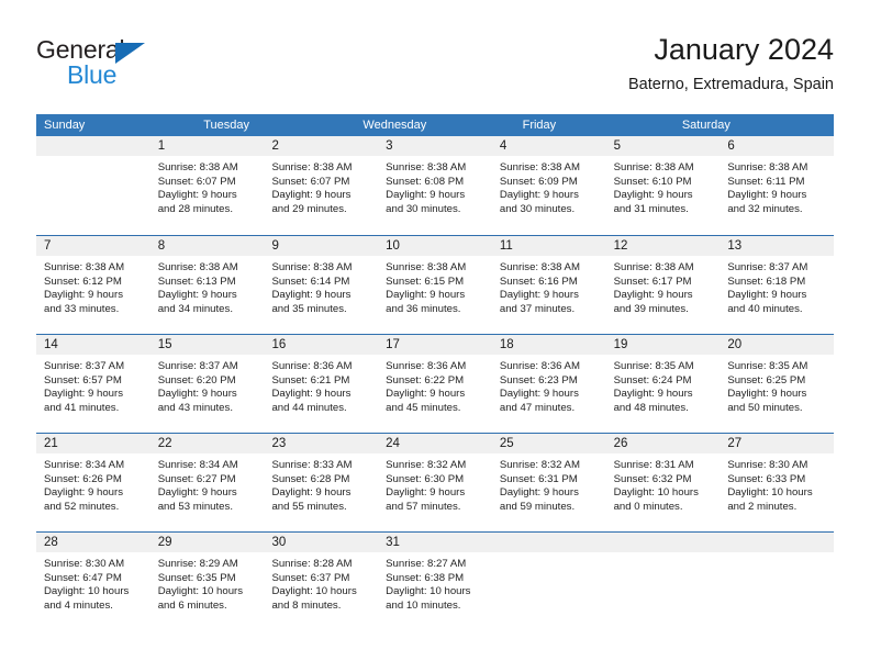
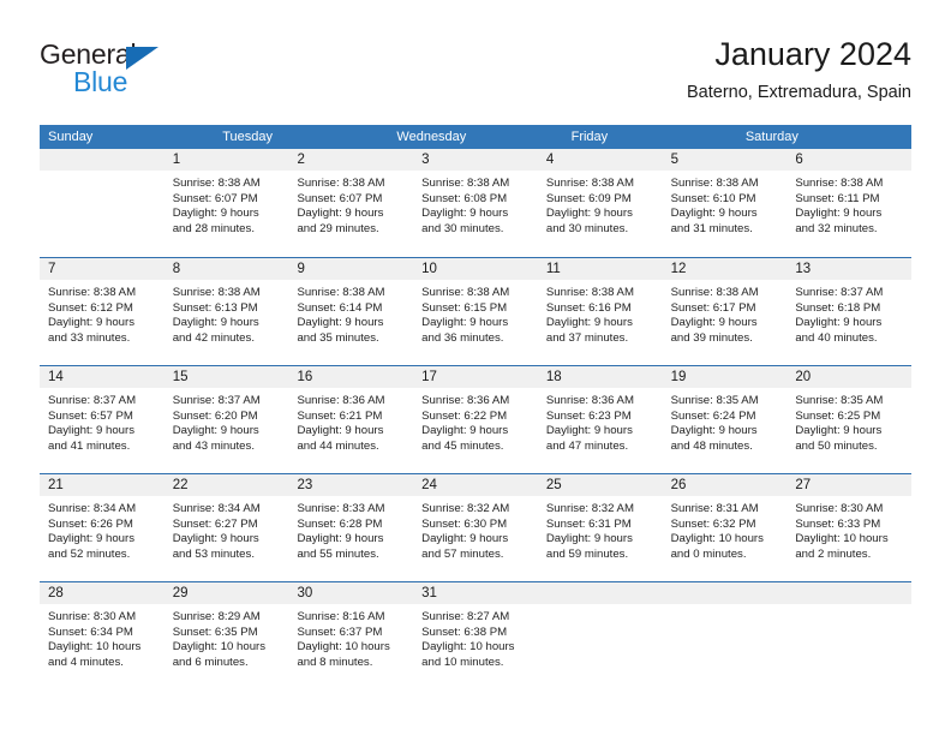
  General
  Blue
  January 2024
  Baterno, Extremadura, Spain
  Sunday
  Tuesday
  Wednesday
  Friday
  Saturday
  1
  Sunrise: 8:38 AM
  Sunset: 6:07 PM
  Daylight: 9 hours
  and 28 minutes.
  2
  Sunrise: 8:38 AM
  Sunset: 6:07 PM
  Daylight: 9 hours
  and 29 minutes.
  3
  Sunrise: 8:38 AM
  Sunset: 6:08 PM
  Daylight: 9 hours
  and 30 minutes.
  4
  Sunrise: 8:38 AM
  Sunset: 6:09 PM
  Daylight: 9 hours
  and 30 minutes.
  5
  Sunrise: 8:38 AM
  Sunset: 6:10 PM
  Daylight: 9 hours
  and 31 minutes.
  6
  Sunrise: 8:38 AM
  Sunset: 6:11 PM
  Daylight: 9 hours
  and 32 minutes.
  7
  Sunrise: 8:38 AM
  Sunset: 6:12 PM
  Daylight: 9 hours
  and 33 minutes.
  8
  Sunrise: 8:38 AM
  Sunset: 6:13 PM
  Daylight: 9 hours
- and 34 minutes.
+ and 42 minutes.
  9
  Sunrise: 8:38 AM
  Sunset: 6:14 PM
  Daylight: 9 hours
  and 35 minutes.
  10
  Sunrise: 8:38 AM
  Sunset: 6:15 PM
  Daylight: 9 hours
  and 36 minutes.
  11
  Sunrise: 8:38 AM
  Sunset: 6:16 PM
  Daylight: 9 hours
  and 37 minutes.
  12
  Sunrise: 8:38 AM
  Sunset: 6:17 PM
  Daylight: 9 hours
  and 39 minutes.
  13
  Sunrise: 8:37 AM
  Sunset: 6:18 PM
  Daylight: 9 hours
  and 40 minutes.
  14
  Sunrise: 8:37 AM
  Sunset: 6:57 PM
  Daylight: 9 hours
  and 41 minutes.
  15
  Sunrise: 8:37 AM
  Sunset: 6:20 PM
  Daylight: 9 hours
  and 43 minutes.
  16
  Sunrise: 8:36 AM
  Sunset: 6:21 PM
  Daylight: 9 hours
  and 44 minutes.
  17
  Sunrise: 8:36 AM
  Sunset: 6:22 PM
  Daylight: 9 hours
  and 45 minutes.
  18
  Sunrise: 8:36 AM
  Sunset: 6:23 PM
  Daylight: 9 hours
  and 47 minutes.
  19
  Sunrise: 8:35 AM
  Sunset: 6:24 PM
  Daylight: 9 hours
  and 48 minutes.
  20
  Sunrise: 8:35 AM
  Sunset: 6:25 PM
  Daylight: 9 hours
  and 50 minutes.
  21
  Sunrise: 8:34 AM
  Sunset: 6:26 PM
  Daylight: 9 hours
  and 52 minutes.
  22
  Sunrise: 8:34 AM
  Sunset: 6:27 PM
  Daylight: 9 hours
  and 53 minutes.
  23
  Sunrise: 8:33 AM
  Sunset: 6:28 PM
  Daylight: 9 hours
  and 55 minutes.
  24
  Sunrise: 8:32 AM
  Sunset: 6:30 PM
  Daylight: 9 hours
  and 57 minutes.
  25
  Sunrise: 8:32 AM
  Sunset: 6:31 PM
  Daylight: 9 hours
  and 59 minutes.
  26
  Sunrise: 8:31 AM
  Sunset: 6:32 PM
  Daylight: 10 hours
  and 0 minutes.
  27
  Sunrise: 8:30 AM
  Sunset: 6:33 PM
  Daylight: 10 hours
  and 2 minutes.
  28
  Sunrise: 8:30 AM
- Sunset: 6:47 PM
+ Sunset: 6:34 PM
  Daylight: 10 hours
  and 4 minutes.
  29
  Sunrise: 8:29 AM
  Sunset: 6:35 PM
  Daylight: 10 hours
  and 6 minutes.
  30
- Sunrise: 8:28 AM
+ Sunrise: 8:16 AM
  Sunset: 6:37 PM
  Daylight: 10 hours
  and 8 minutes.
  31
  Sunrise: 8:27 AM
  Sunset: 6:38 PM
  Daylight: 10 hours
  and 10 minutes.
